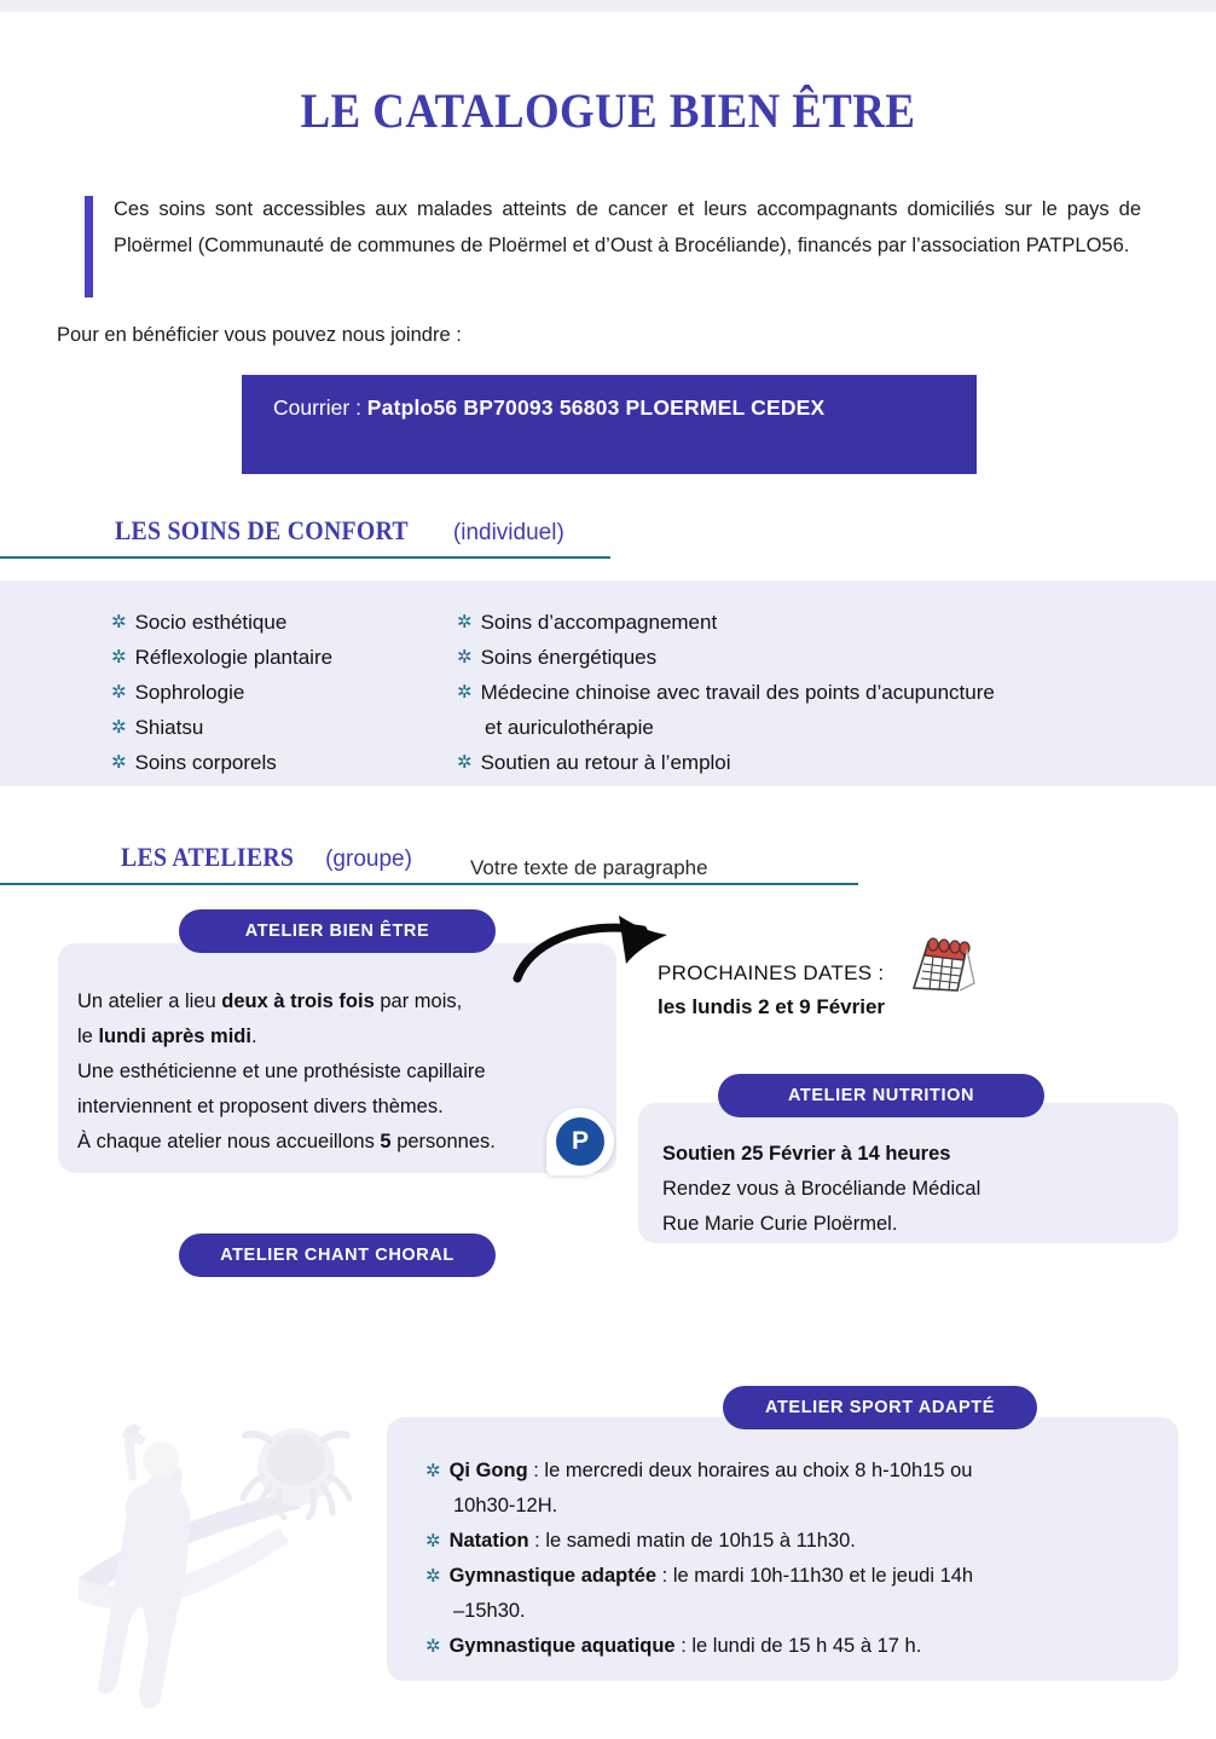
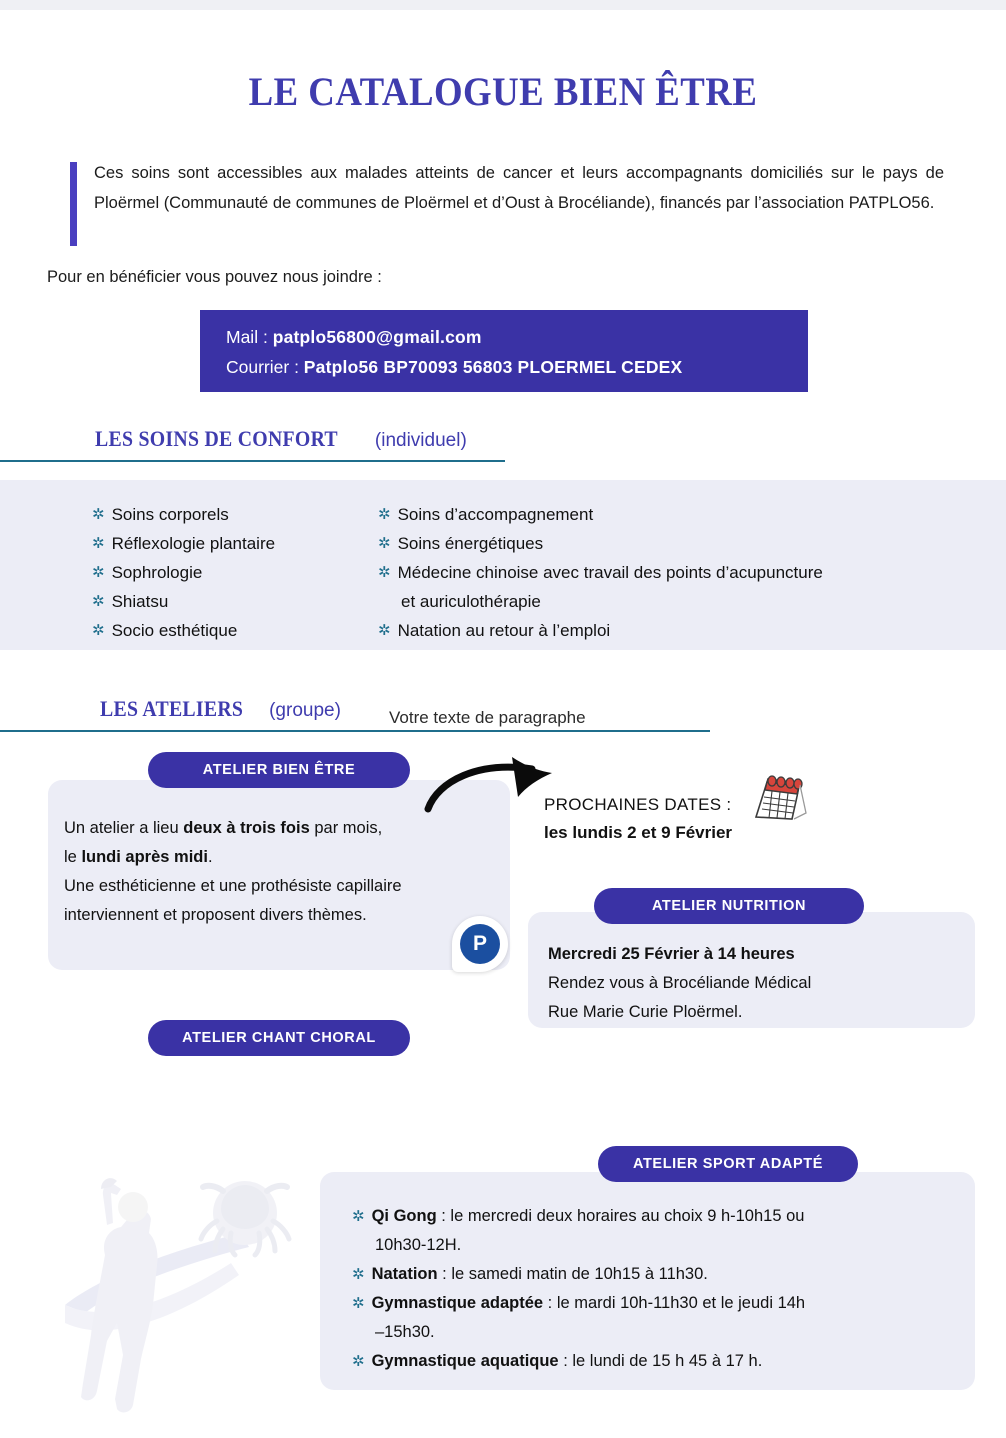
  LE CATALOGUE BIEN ÊTRE
  Ces soins sont accessibles aux malades atteints de cancer et leurs accompagnants domiciliés sur le pays de Ploërmel (Communauté de communes de Ploërmel et d’Oust à Brocéliande), financés par l’association PATPLO56.
  Pour en bénéficier vous pouvez nous joindre :
+ Mail : patplo56800@gmail.com
  Courrier : Patplo56 BP70093 56803 PLOERMEL CEDEX
  LES SOINS DE CONFORT (individuel)
  ✲
- Socio esthétique
+ Soins corporels
  ✲
  Réflexologie plantaire
  ✲
  Sophrologie
  ✲
  Shiatsu
  ✲
- Soins corporels
+ Socio esthétique
  ✲
  Soins d’accompagnement
  ✲
  Soins énergétiques
  ✲
  Médecine chinoise avec travail des points d’acupuncture
  et auriculothérapie
  ✲
- Soutien au retour à l’emploi
+ Natation au retour à l’emploi
  LES ATELIERS (groupe)
  Votre texte de paragraphe
  ATELIER BIEN ÊTRE
  Un atelier a lieu deux à trois fois par mois,
  le lundi après midi.
  Une esthéticienne et une prothésiste capillaire
  interviennent et proposent divers thèmes.
- À chaque atelier nous accueillons 5 personnes.
  PROCHAINES DATES :
  les lundis 2 et 9 Février
  ATELIER NUTRITION
- Soutien 25 Février à 14 heures
+ Mercredi 25 Février à 14 heures
  Rendez vous à Brocéliande Médical
  Rue Marie Curie Ploërmel.
  P
  ATELIER CHANT CHORAL
  ATELIER SPORT ADAPTÉ
  ✲
- Qi Gong : le mercredi deux horaires au choix 8 h-10h15 ou
+ Qi Gong : le mercredi deux horaires au choix 9 h-10h15 ou
  10h30-12H.
  ✲
  Natation : le samedi matin de 10h15 à 11h30.
  ✲
  Gymnastique adaptée : le mardi 10h-11h30 et le jeudi 14h
  –15h30.
  ✲
  Gymnastique aquatique : le lundi de 15 h 45 à 17 h.
